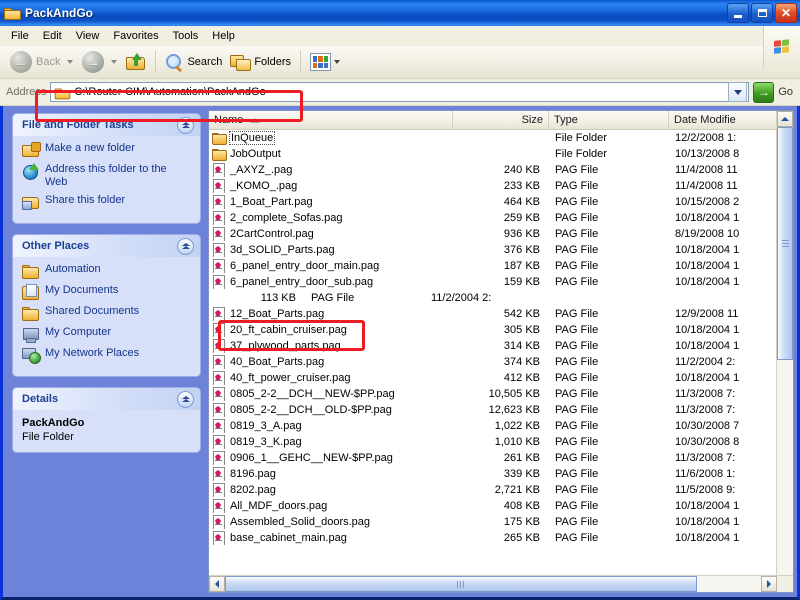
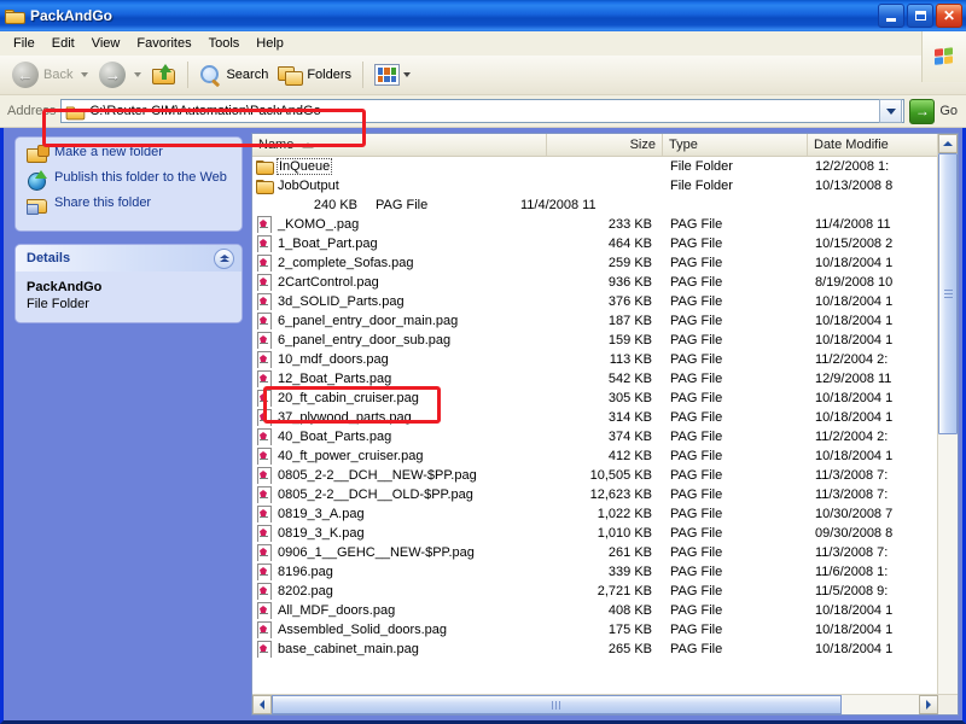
  PackAndGo
  ✕
  File
  Edit
  View
  Favorites
  Tools
  Help
  ←
  Back
  →
  Search
  Folders
  Address
  C:\Router-CIM\Automation\PackAndGo
  →
  Go
- File and Folder Tasks
  Make a new folder
- Address this folder to the Web
+ Publish this folder to the Web
  Share this folder
- Other Places
- Automation
- My Documents
- Shared Documents
- My Computer
- My Network Places
  Details
  PackAndGo
  File Folder
  Name
  Size
  Type
  Date Modifie
  InQueue
  File Folder
  12/2/2008 1:
  JobOutput
  File Folder
  10/13/2008 8
- _AXYZ_.pag
  240 KB
  PAG File
  11/4/2008 11
  _KOMO_.pag
  233 KB
  PAG File
  11/4/2008 11
  1_Boat_Part.pag
  464 KB
  PAG File
  10/15/2008 2
  2_complete_Sofas.pag
  259 KB
  PAG File
  10/18/2004 1
  2CartControl.pag
  936 KB
  PAG File
  8/19/2008 10
  3d_SOLID_Parts.pag
  376 KB
  PAG File
  10/18/2004 1
  6_panel_entry_door_main.pag
  187 KB
  PAG File
  10/18/2004 1
  6_panel_entry_door_sub.pag
  159 KB
  PAG File
  10/18/2004 1
+ 10_mdf_doors.pag
  113 KB
  PAG File
  11/2/2004 2:
  12_Boat_Parts.pag
  542 KB
  PAG File
  12/9/2008 11
  20_ft_cabin_cruiser.pag
  305 KB
  PAG File
  10/18/2004 1
  37_plywood_parts.pag
  314 KB
  PAG File
  10/18/2004 1
  40_Boat_Parts.pag
  374 KB
  PAG File
  11/2/2004 2:
  40_ft_power_cruiser.pag
  412 KB
  PAG File
  10/18/2004 1
  0805_2-2__DCH__NEW-$PP.pag
  10,505 KB
  PAG File
  11/3/2008 7:
  0805_2-2__DCH__OLD-$PP.pag
  12,623 KB
  PAG File
  11/3/2008 7:
  0819_3_A.pag
  1,022 KB
  PAG File
  10/30/2008 7
  0819_3_K.pag
  1,010 KB
  PAG File
- 10/30/2008 8
+ 09/30/2008 8
  0906_1__GEHC__NEW-$PP.pag
  261 KB
  PAG File
  11/3/2008 7:
  8196.pag
  339 KB
  PAG File
  11/6/2008 1:
  8202.pag
  2,721 KB
  PAG File
  11/5/2008 9:
  All_MDF_doors.pag
  408 KB
  PAG File
  10/18/2004 1
  Assembled_Solid_doors.pag
  175 KB
  PAG File
  10/18/2004 1
  base_cabinet_main.pag
  265 KB
  PAG File
  10/18/2004 1
